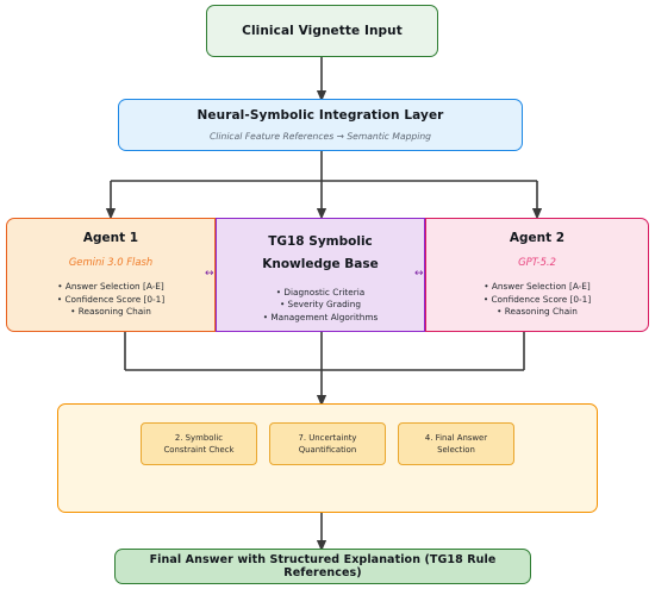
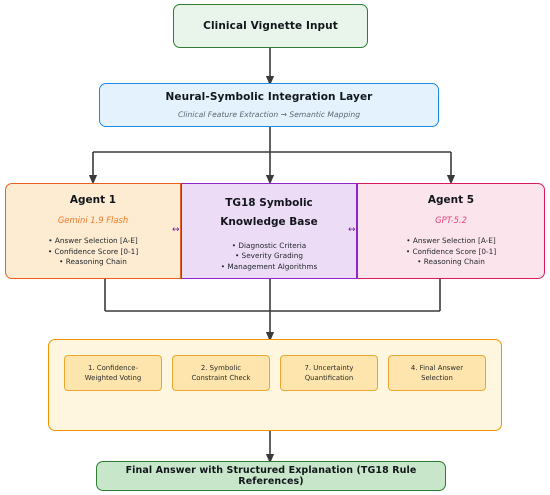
  Clinical Vignette Input
  Neural-Symbolic Integration Layer
- Clinical Feature References → Semantic Mapping
+ Clinical Feature Extraction → Semantic Mapping
  Agent 1
- Gemini 3.0 Flash
+ Gemini 1.9 Flash
  • Answer Selection [A-E]
  • Confidence Score [0-1]
  • Reasoning Chain
  TG18 Symbolic
  Knowledge Base
  • Diagnostic Criteria
  • Severity Grading
  • Management Algorithms
  ↔
  ↔
- Agent 2
+ Agent 5
  GPT-5.2
  • Answer Selection [A-E]
  • Confidence Score [0-1]
  • Reasoning Chain
+ 1. Confidence-
+ Weighted Voting
  2. Symbolic
  Constraint Check
  7. Uncertainty
  Quantification
  4. Final Answer
  Selection
  Final Answer with Structured Explanation (TG18 Rule References)
